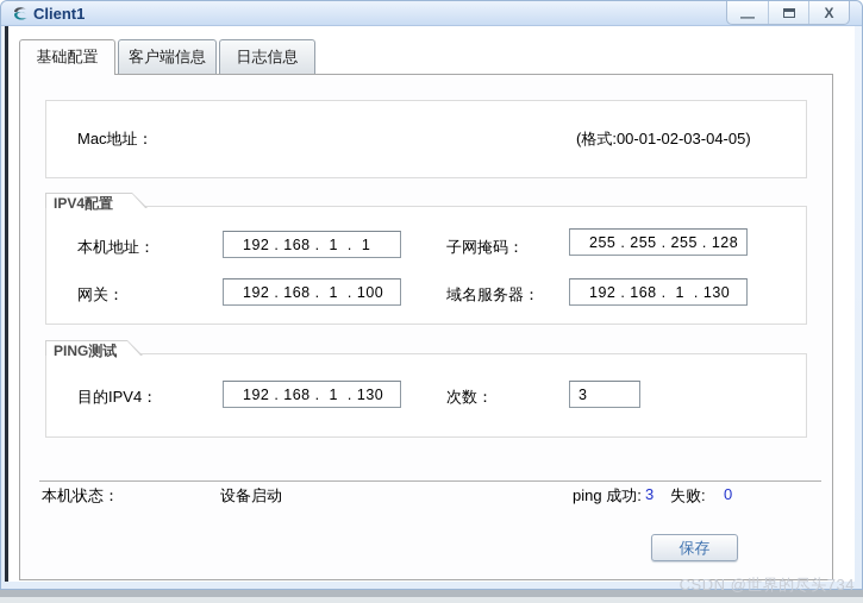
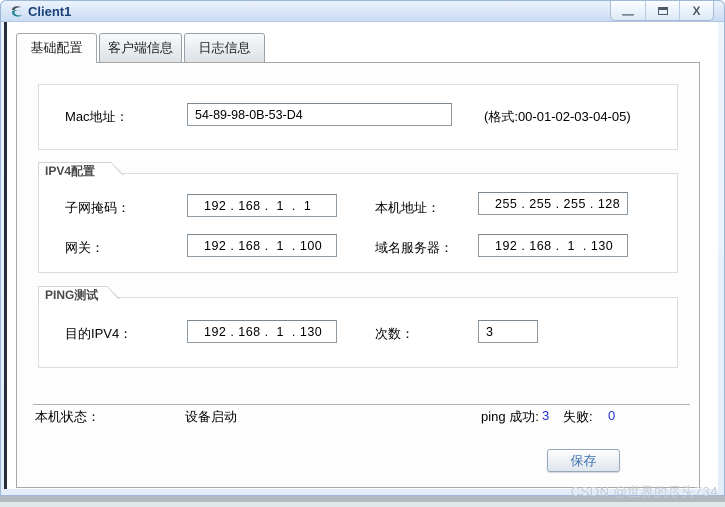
  Client1
  —
  X
  基础配置
  客户端信息
  日志信息
  Mac地址：
+ 54-89-98-0B-53-D4
  (格式:00-01-02-03-04-05)
  IPV4配置
- 本机地址：
+ 子网掩码：
  192 . 168 . 1 . 1
- 子网掩码：
+ 本机地址：
  255 . 255 . 255 . 128
  网关：
  192 . 168 . 1 . 100
  域名服务器：
  192 . 168 . 1 . 130
  PING测试
  目的IPV4：
  192 . 168 . 1 . 130
  次数：
  3
  本机状态：
  设备启动
  ping 成功:
  3
  失败:
  0
  保存
  CSDN @世界的尽头734
